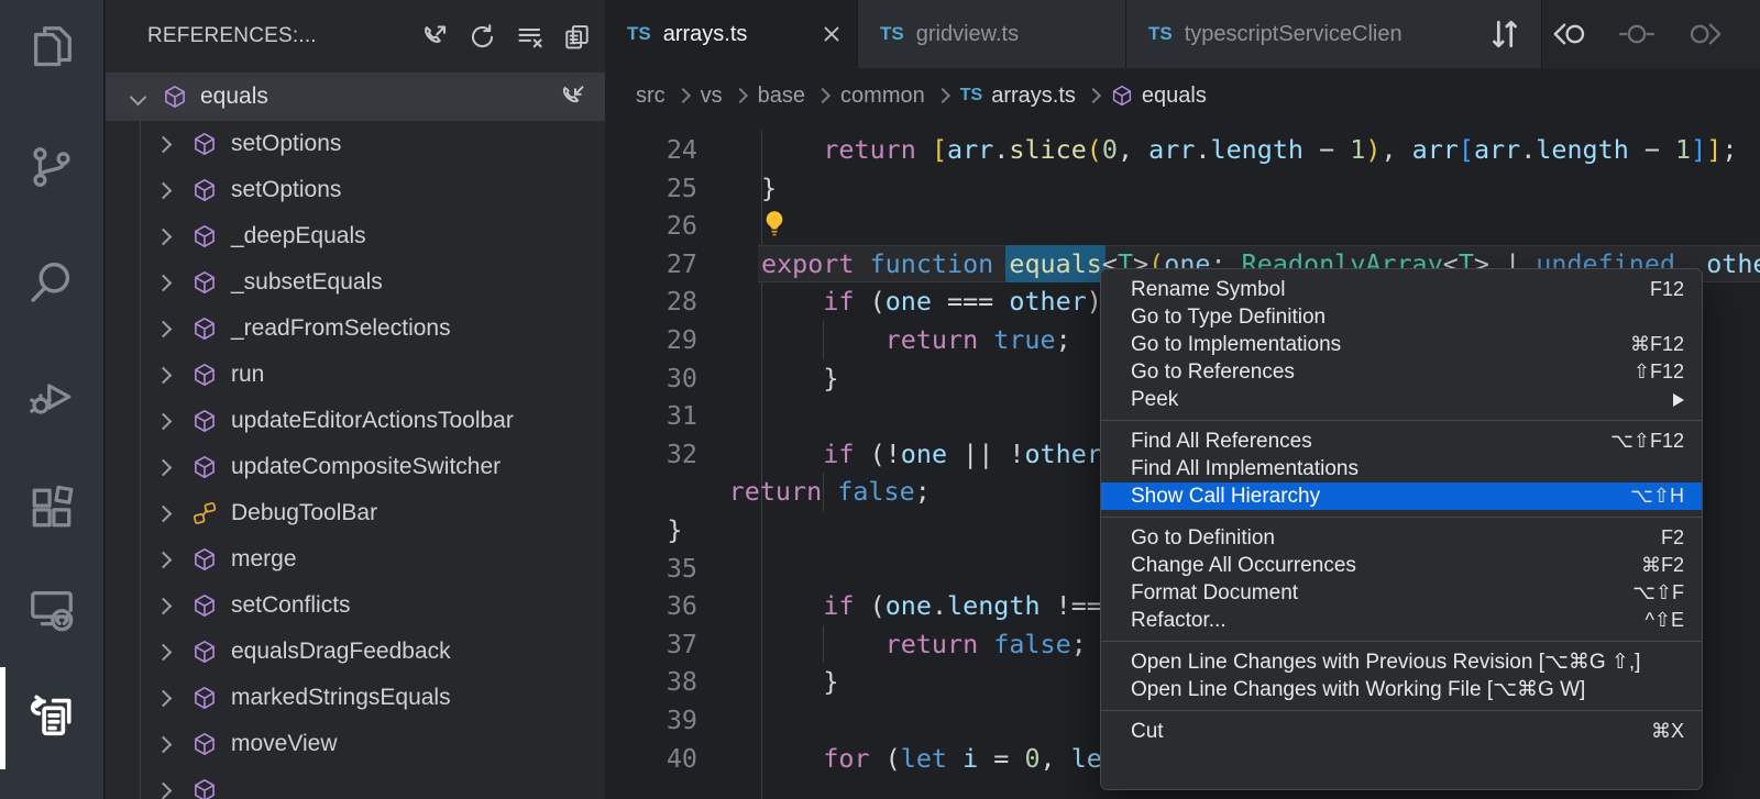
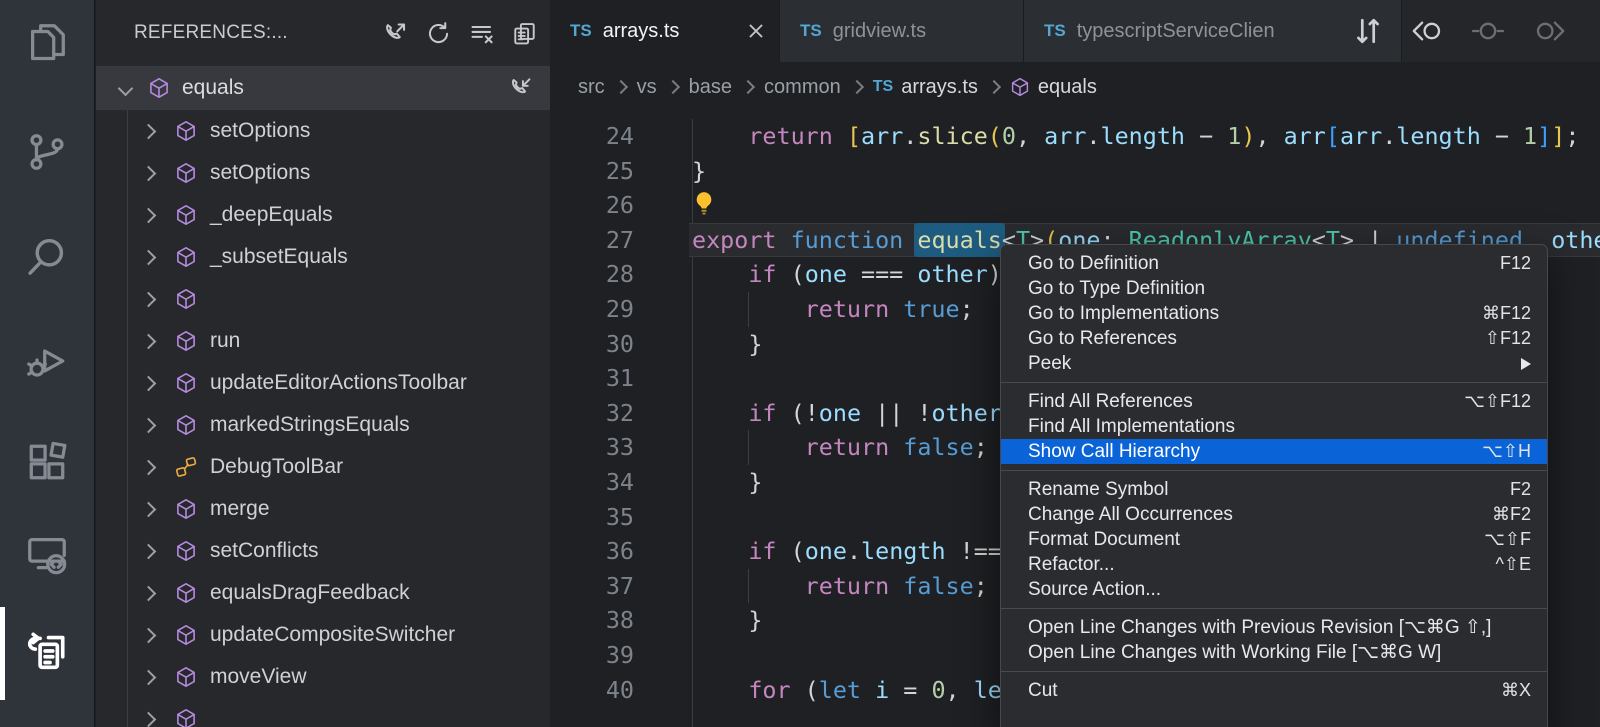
  REFERENCES:...
  equals
  setOptions
  setOptions
  _deepEquals
  _subsetEquals
- _readFromSelections
  run
  updateEditorActionsToolbar
- updateCompositeSwitcher
+ markedStringsEquals
  DebugToolBar
  merge
  setConflicts
  equalsDragFeedback
- markedStringsEquals
+ updateCompositeSwitcher
  moveView
  TS
  arrays.ts
  TS
  gridview.ts
  TS
  typescriptServiceClien
  src
  vs
  base
  common
  TS
  arrays.ts
  equals
  24
  return [arr.slice(0, arr.length − 1), arr[arr.length − 1]];
  25
  }
  26
  27
  export function equals<T>(one: ReadonlyArray<T> | undefined, oth
  28
  if (one === other)
  29
  return true;
  30
  }
  31
  32
  if (!one || !other
+ 33
  return false;
+ 34
  }
  35
  36
  if (one.length !==
  37
  return false;
  38
  }
  39
  40
  for (let i = 0, le
- Rename Symbol
+ Go to Definition
  F12
  Go to Type Definition
  Go to Implementations
  ⌘F12
  Go to References
  ⇧F12
  Peek
  Find All References
  ⌥⇧F12
  Find All Implementations
  Show Call Hierarchy
  ⌥⇧H
- Go to Definition
+ Rename Symbol
  F2
  Change All Occurrences
  ⌘F2
  Format Document
  ⌥⇧F
  Refactor...
  ^⇧E
+ Source Action...
  Open Line Changes with Previous Revision [⌥⌘G ⇧,]
  Open Line Changes with Working File [⌥⌘G W]
  Cut
  ⌘X
